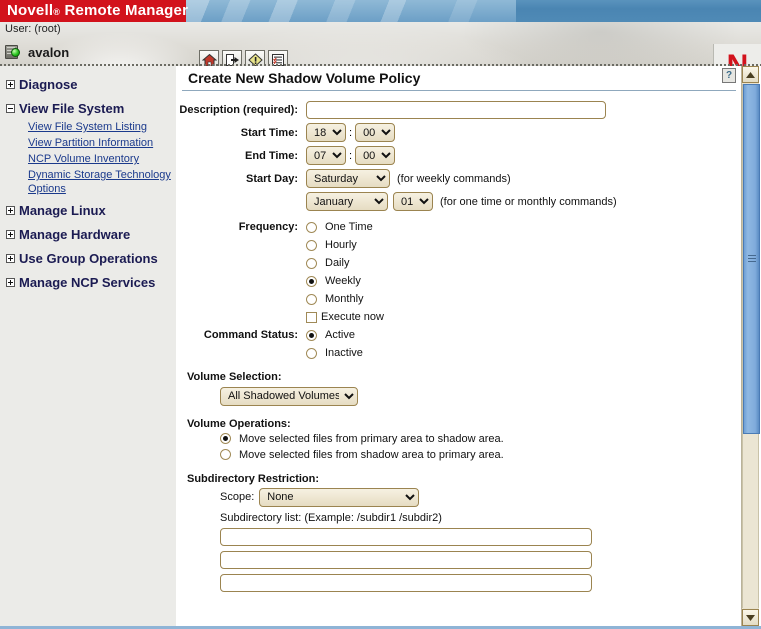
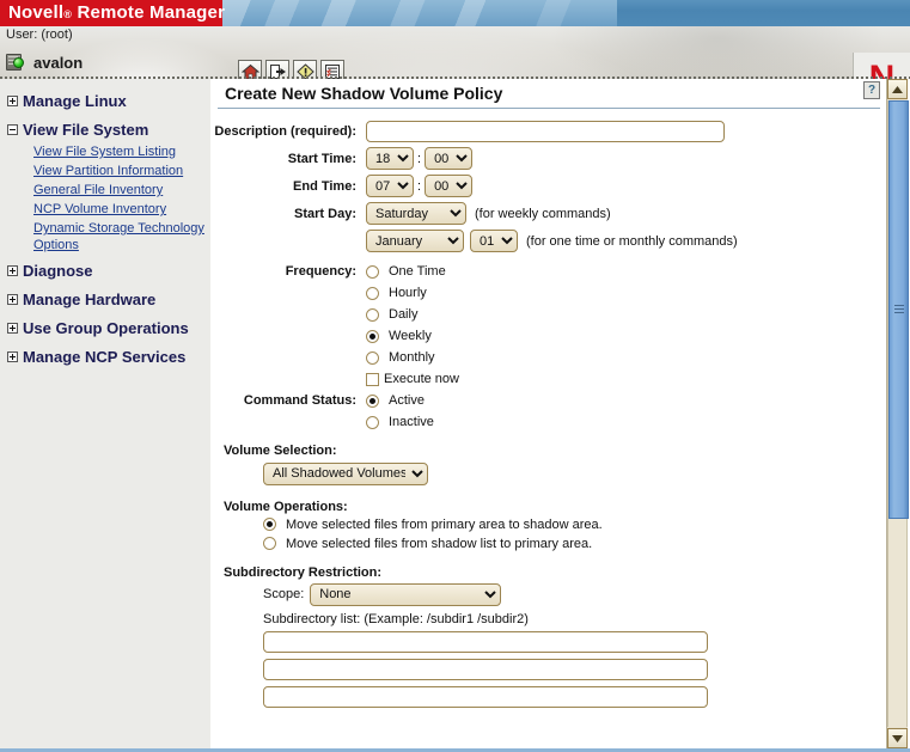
  Novell® Remote Manager
  User: (root)
  avalon
- Diagnose
+ Manage Linux
  View File System
  View File System Listing
  View Partition Information
+ General File Inventory
  NCP Volume Inventory
  Dynamic Storage Technology Options
- Manage Linux
+ Diagnose
  Manage Hardware
  Use Group Operations
  Manage NCP Services
  Create New Shadow Volume Policy
  ?
  Description (required):
  Start Time:
  18
  :
  00
  End Time:
  07
  :
  00
  Start Day:
  Saturday
  (for weekly commands)
  January
  01
  (for one time or monthly commands)
  Frequency:
  One Time
  Hourly
  Daily
  Weekly
  Monthly
  Execute now
  Command Status:
  Active
  Inactive
  Volume Selection:
  All Shadowed Volumes
  Volume Operations:
  Move selected files from primary area to shadow area.
- Move selected files from shadow area to primary area.
+ Move selected files from shadow list to primary area.
  Subdirectory Restriction:
  Scope:
  None
  Subdirectory list: (Example: /subdir1 /subdir2)
